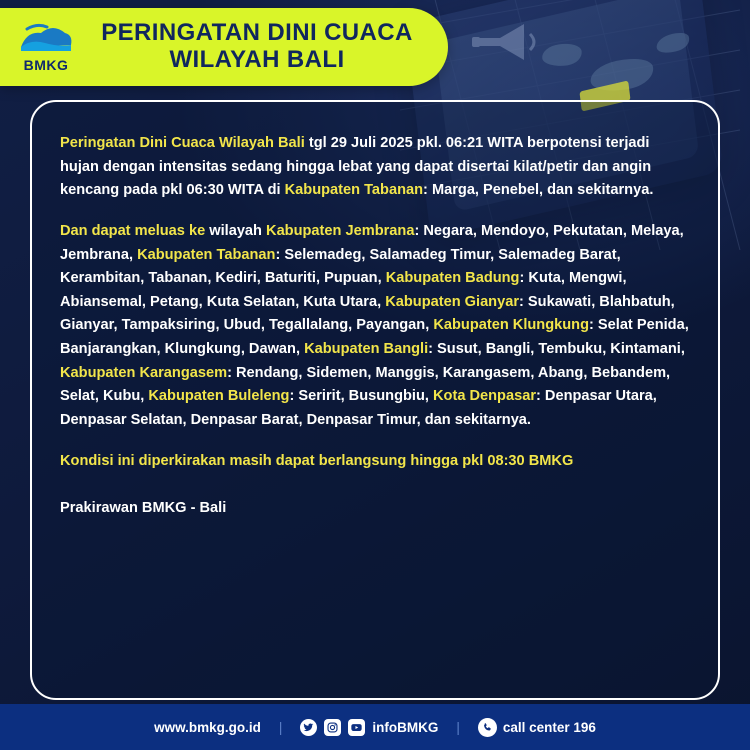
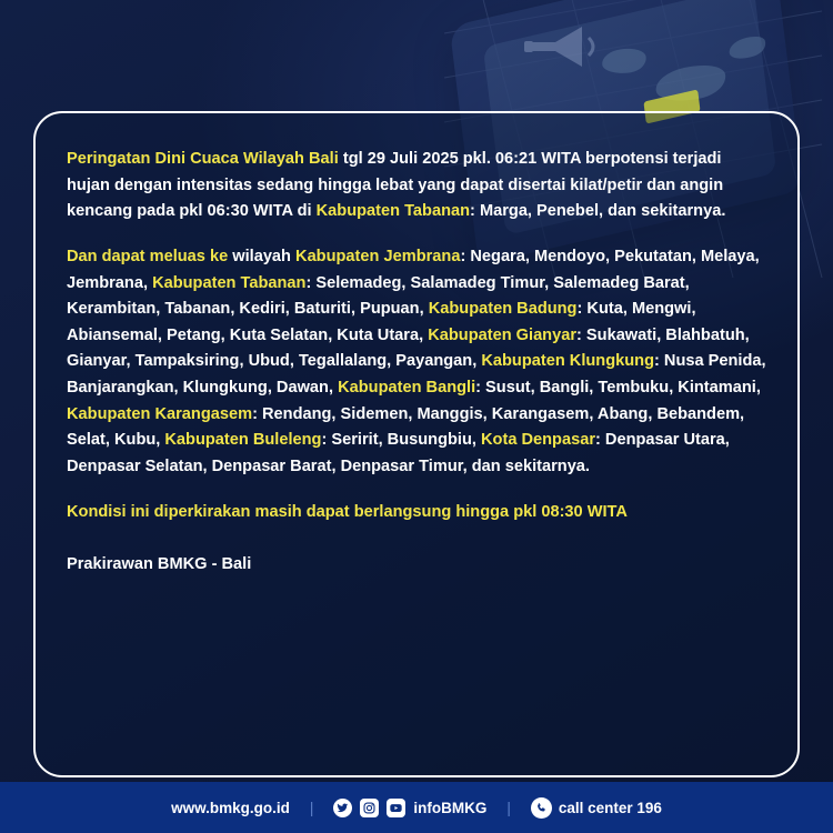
- BMKG
- PERINGATAN DINI CUACA
- WILAYAH BALI
  Peringatan Dini Cuaca Wilayah Bali tgl 29 Juli 2025 pkl. 06:21 WITA berpotensi terjadi hujan dengan intensitas sedang hingga lebat yang dapat disertai kilat/petir dan angin kencang pada pkl 06:30 WITA di Kabupaten Tabanan: Marga, Penebel, dan sekitarnya.
- Dan dapat meluas ke wilayah Kabupaten Jembrana: Negara, Mendoyo, Pekutatan, Melaya, Jembrana, Kabupaten Tabanan: Selemadeg, Salamadeg Timur, Salemadeg Barat, Kerambitan, Tabanan, Kediri, Baturiti, Pupuan, Kabupaten Badung: Kuta, Mengwi, Abiansemal, Petang, Kuta Selatan, Kuta Utara, Kabupaten Gianyar: Sukawati, Blahbatuh, Gianyar, Tampaksiring, Ubud, Tegallalang, Payangan, Kabupaten Klungkung: Selat Penida, Banjarangkan, Klungkung, Dawan, Kabupaten Bangli: Susut, Bangli, Tembuku, Kintamani, Kabupaten Karangasem: Rendang, Sidemen, Manggis, Karangasem, Abang, Bebandem, Selat, Kubu, Kabupaten Buleleng: Seririt, Busungbiu, Kota Denpasar: Denpasar Utara, Denpasar Selatan, Denpasar Barat, Denpasar Timur, dan sekitarnya.
+ Dan dapat meluas ke wilayah Kabupaten Jembrana: Negara, Mendoyo, Pekutatan, Melaya, Jembrana, Kabupaten Tabanan: Selemadeg, Salamadeg Timur, Salemadeg Barat, Kerambitan, Tabanan, Kediri, Baturiti, Pupuan, Kabupaten Badung: Kuta, Mengwi, Abiansemal, Petang, Kuta Selatan, Kuta Utara, Kabupaten Gianyar: Sukawati, Blahbatuh, Gianyar, Tampaksiring, Ubud, Tegallalang, Payangan, Kabupaten Klungkung: Nusa Penida, Banjarangkan, Klungkung, Dawan, Kabupaten Bangli: Susut, Bangli, Tembuku, Kintamani, Kabupaten Karangasem: Rendang, Sidemen, Manggis, Karangasem, Abang, Bebandem, Selat, Kubu, Kabupaten Buleleng: Seririt, Busungbiu, Kota Denpasar: Denpasar Utara, Denpasar Selatan, Denpasar Barat, Denpasar Timur, dan sekitarnya.
- Kondisi ini diperkirakan masih dapat berlangsung hingga pkl 08:30 BMKG
+ Kondisi ini diperkirakan masih dapat berlangsung hingga pkl 08:30 WITA
  Prakirawan BMKG - Bali
  www.bmkg.go.id
  |
  infoBMKG
  |
  call center 196
